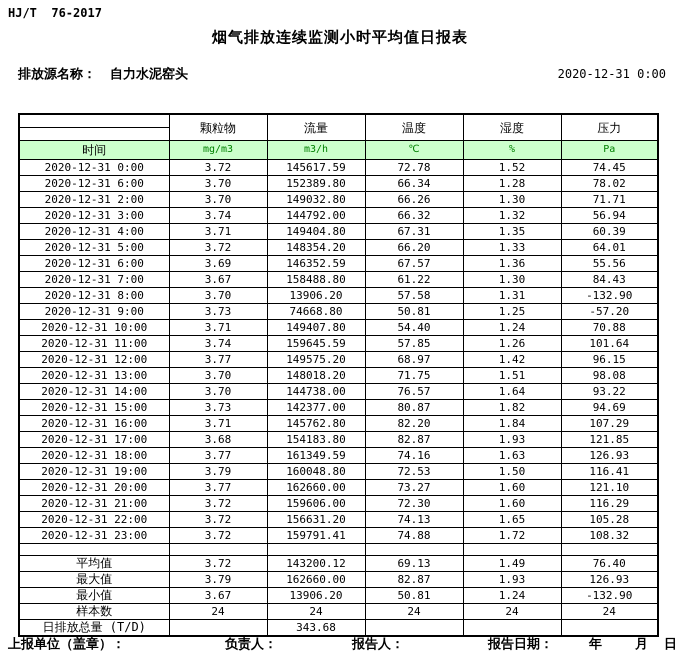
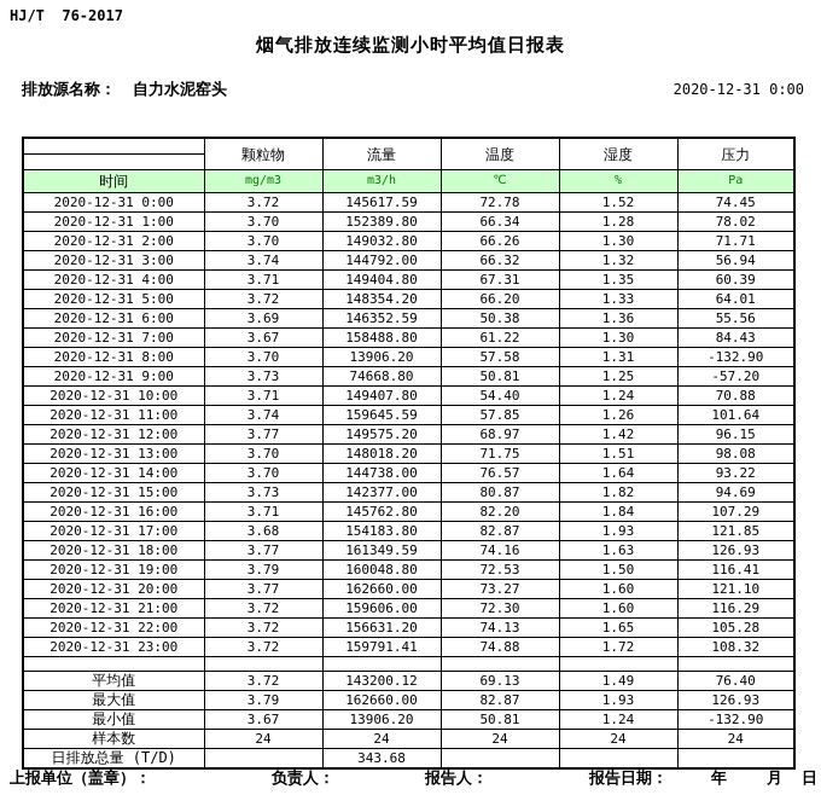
  HJ/T 76-2017
  烟气排放连续监测小时平均值日报表
  排放源名称：
  自力水泥窑头
  2020-12-31 0:00
  	颗粒物	流量	温度	湿度	压力
  时间	mg/m3	m3/h	℃	%	Pa
  2020-12-31 0:00	3.72	145617.59	72.78	1.52	74.45
- 2020-12-31 6:00	3.70	152389.80	66.34	1.28	78.02
+ 2020-12-31 1:00	3.70	152389.80	66.34	1.28	78.02
  2020-12-31 2:00	3.70	149032.80	66.26	1.30	71.71
  2020-12-31 3:00	3.74	144792.00	66.32	1.32	56.94
  2020-12-31 4:00	3.71	149404.80	67.31	1.35	60.39
  2020-12-31 5:00	3.72	148354.20	66.20	1.33	64.01
- 2020-12-31 6:00	3.69	146352.59	67.57	1.36	55.56
+ 2020-12-31 6:00	3.69	146352.59	50.38	1.36	55.56
  2020-12-31 7:00	3.67	158488.80	61.22	1.30	84.43
  2020-12-31 8:00	3.70	13906.20	57.58	1.31	-132.90
  2020-12-31 9:00	3.73	74668.80	50.81	1.25	-57.20
  2020-12-31 10:00	3.71	149407.80	54.40	1.24	70.88
  2020-12-31 11:00	3.74	159645.59	57.85	1.26	101.64
  2020-12-31 12:00	3.77	149575.20	68.97	1.42	96.15
  2020-12-31 13:00	3.70	148018.20	71.75	1.51	98.08
  2020-12-31 14:00	3.70	144738.00	76.57	1.64	93.22
  2020-12-31 15:00	3.73	142377.00	80.87	1.82	94.69
  2020-12-31 16:00	3.71	145762.80	82.20	1.84	107.29
  2020-12-31 17:00	3.68	154183.80	82.87	1.93	121.85
  2020-12-31 18:00	3.77	161349.59	74.16	1.63	126.93
  2020-12-31 19:00	3.79	160048.80	72.53	1.50	116.41
  2020-12-31 20:00	3.77	162660.00	73.27	1.60	121.10
  2020-12-31 21:00	3.72	159606.00	72.30	1.60	116.29
  2020-12-31 22:00	3.72	156631.20	74.13	1.65	105.28
  2020-12-31 23:00	3.72	159791.41	74.88	1.72	108.32
  平均值	3.72	143200.12	69.13	1.49	76.40
  最大值	3.79	162660.00	82.87	1.93	126.93
  最小值	3.67	13906.20	50.81	1.24	-132.90
  样本数	24	24	24	24	24
  日排放总量 (T/D)		343.68
  上报单位（盖章）：
  负责人：
  报告人：
  报告日期：
  年
  月
  日
